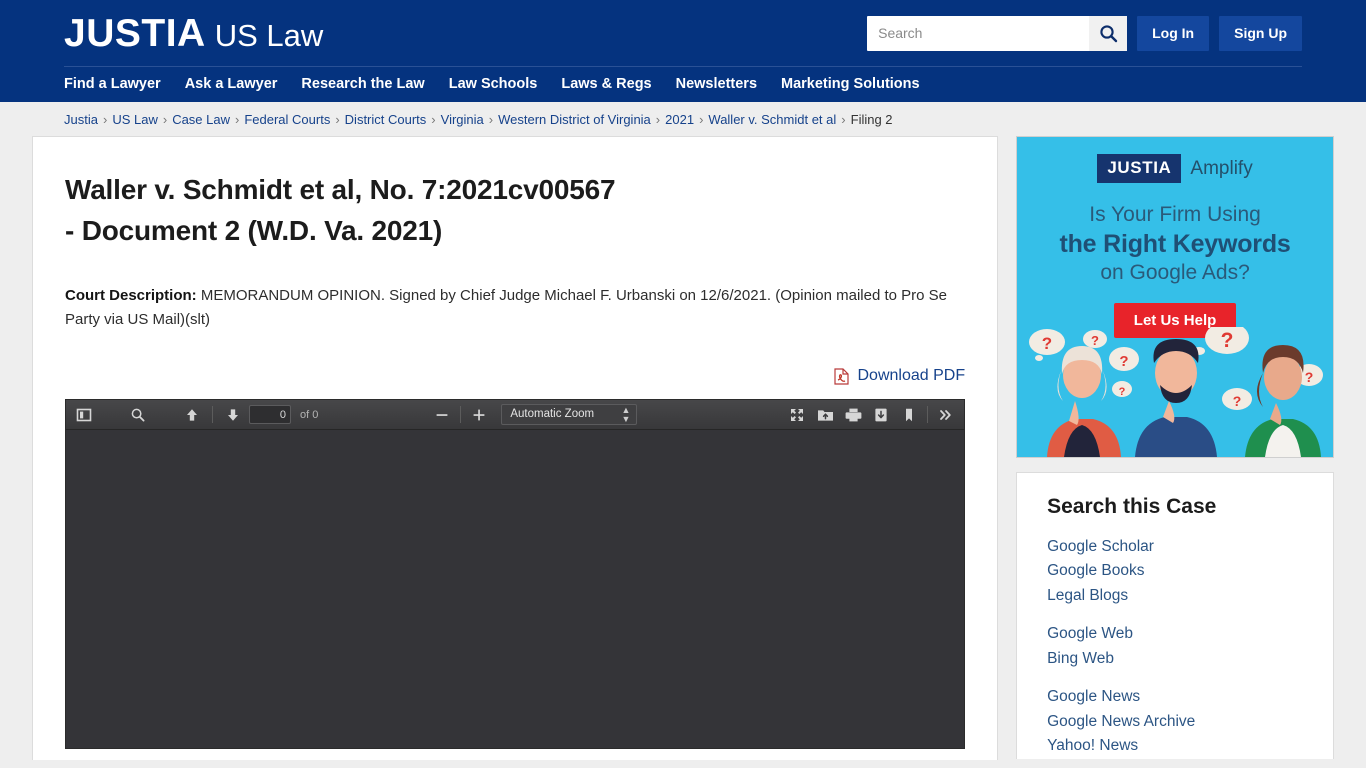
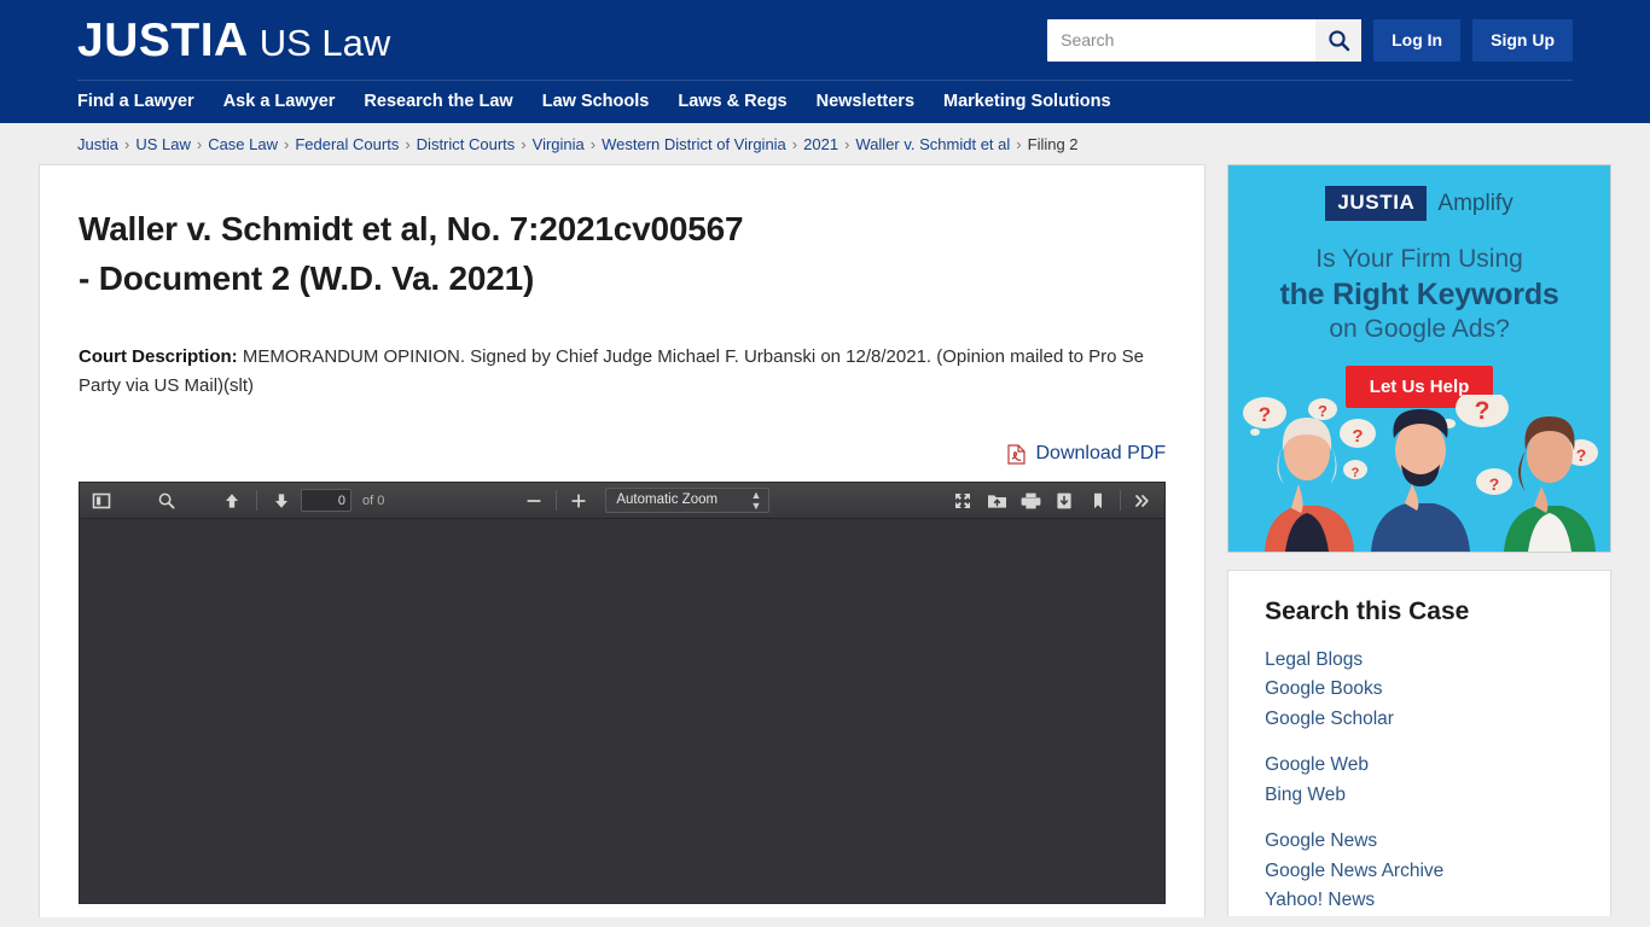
  JUSTIA
  US Law
  Search
  Log In
  Sign Up
  Find a Lawyer
  Ask a Lawyer
  Research the Law
  Law Schools
  Laws & Regs
  Newsletters
  Marketing Solutions
  Justia
  ›
  US Law
  ›
  Case Law
  ›
  Federal Courts
  ›
  District Courts
  ›
  Virginia
  ›
  Western District of Virginia
  ›
  2021
  ›
  Waller v. Schmidt et al
  ›
  Filing 2
  Waller v. Schmidt et al, No. 7:2021cv00567
  - Document 2 (W.D. Va. 2021)
- Court Description: MEMORANDUM OPINION. Signed by Chief Judge Michael F. Urbanski on 12/6/2021. (Opinion mailed to Pro Se Party via US Mail)(slt)
+ Court Description: MEMORANDUM OPINION. Signed by Chief Judge Michael F. Urbanski on 12/8/2021. (Opinion mailed to Pro Se Party via US Mail)(slt)
  Download PDF
  0
  of 0
  Automatic Zoom
  ▲
  ▼
  JUSTIA
  Amplify
  Is Your Firm Using
  the Right Keywords
  on Google Ads?
  Let Us Help
  ?
  ?
  ?
  ?
  ?
  ?
  ?
  Search this Case
- Google Scholar
+ Legal Blogs
  Google Books
- Legal Blogs
+ Google Scholar
  Google Web
  Bing Web
  Google News
  Google News Archive
  Yahoo! News
